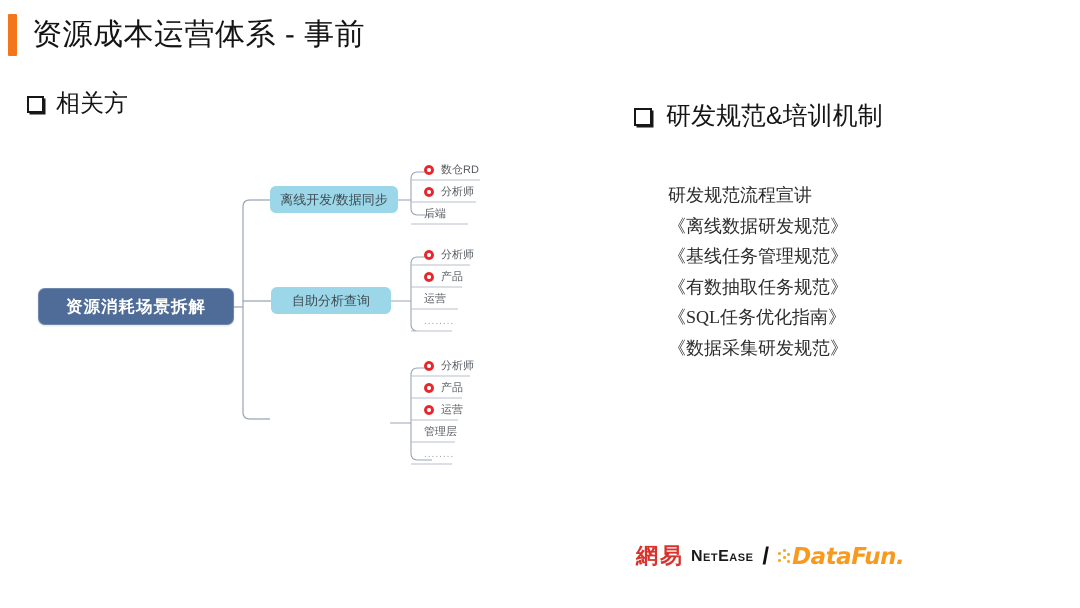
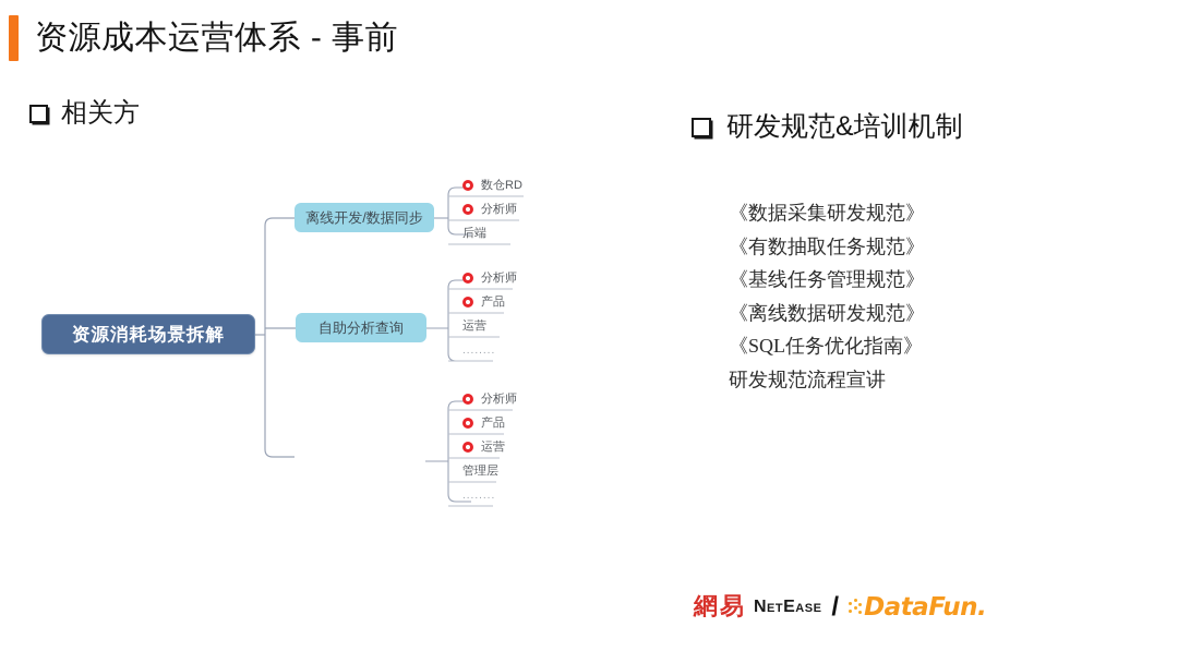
  资源成本运营体系 - 事前
  相关方
  研发规范&培训机制
  资源消耗场景拆解
  离线开发/数据同步
  自助分析查询
  数仓RD
  分析师
  后端
  分析师
  产品
  运营
  ........
  分析师
  产品
  运营
  管理层
  ........
- 研发规范流程宣讲
+ 《数据采集研发规范》
- 《离线数据研发规范》
+ 《有数抽取任务规范》
  《基线任务管理规范》
- 《有数抽取任务规范》
+ 《离线数据研发规范》
  《SQL任务优化指南》
- 《数据采集研发规范》
+ 研发规范流程宣讲
  網易
  NetEase
  /
  DataFun.
